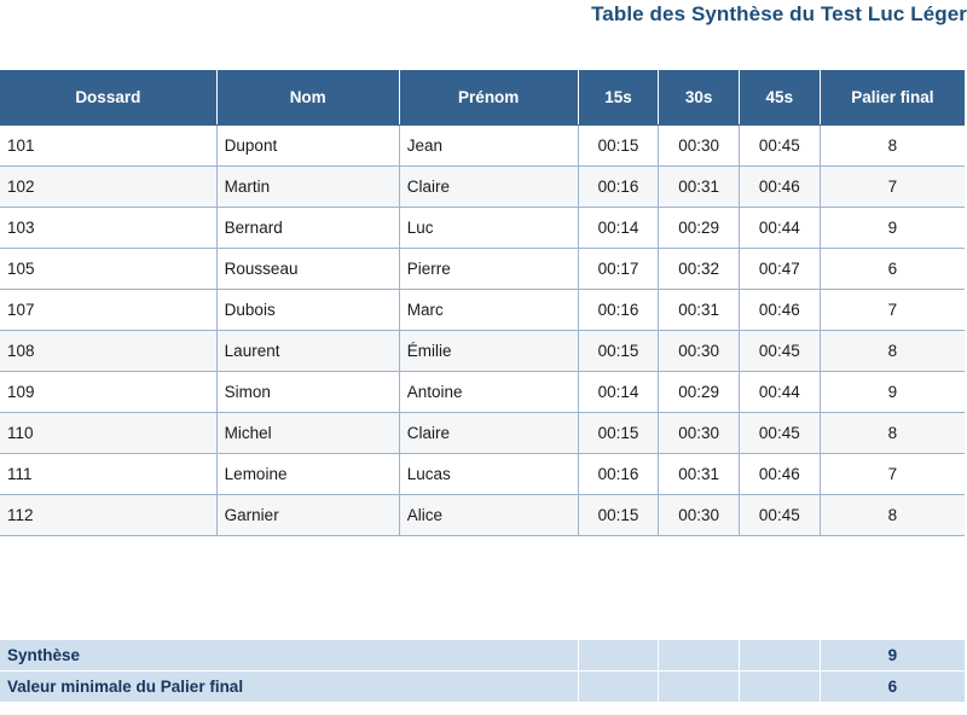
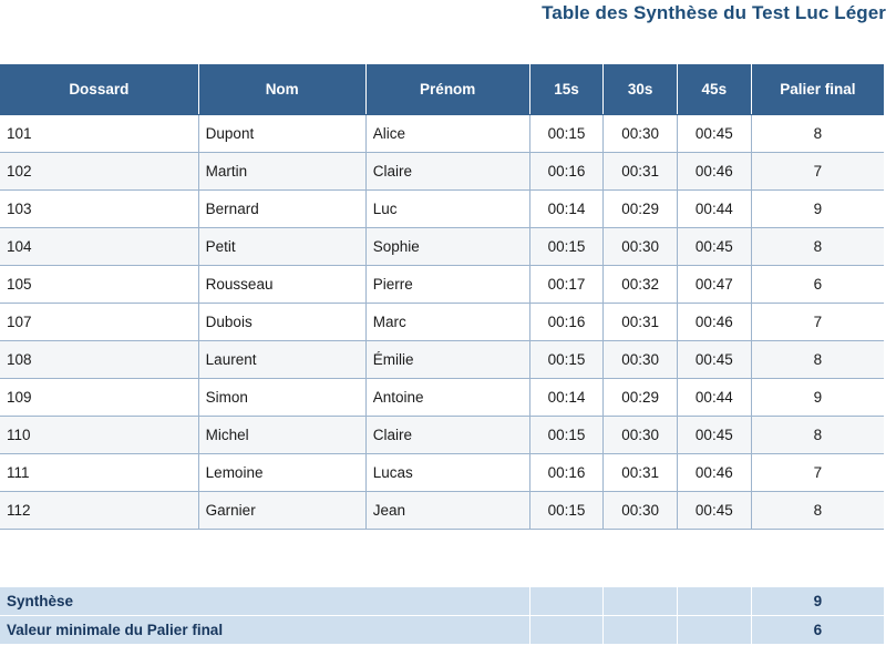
  Table des Synthèse du Test Luc Léger
  Dossard	Nom	Prénom	15s	30s	45s	Palier final
- 101	Dupont	Jean	00:15	00:30	00:45	8
+ 101	Dupont	Alice	00:15	00:30	00:45	8
  102	Martin	Claire	00:16	00:31	00:46	7
  103	Bernard	Luc	00:14	00:29	00:44	9
+ 104	Petit	Sophie	00:15	00:30	00:45	8
  105	Rousseau	Pierre	00:17	00:32	00:47	6
  107	Dubois	Marc	00:16	00:31	00:46	7
  108	Laurent	Émilie	00:15	00:30	00:45	8
  109	Simon	Antoine	00:14	00:29	00:44	9
  110	Michel	Claire	00:15	00:30	00:45	8
  111	Lemoine	Lucas	00:16	00:31	00:46	7
- 112	Garnier	Alice	00:15	00:30	00:45	8
+ 112	Garnier	Jean	00:15	00:30	00:45	8
  Synthèse				9
  Valeur minimale du Palier final				6
